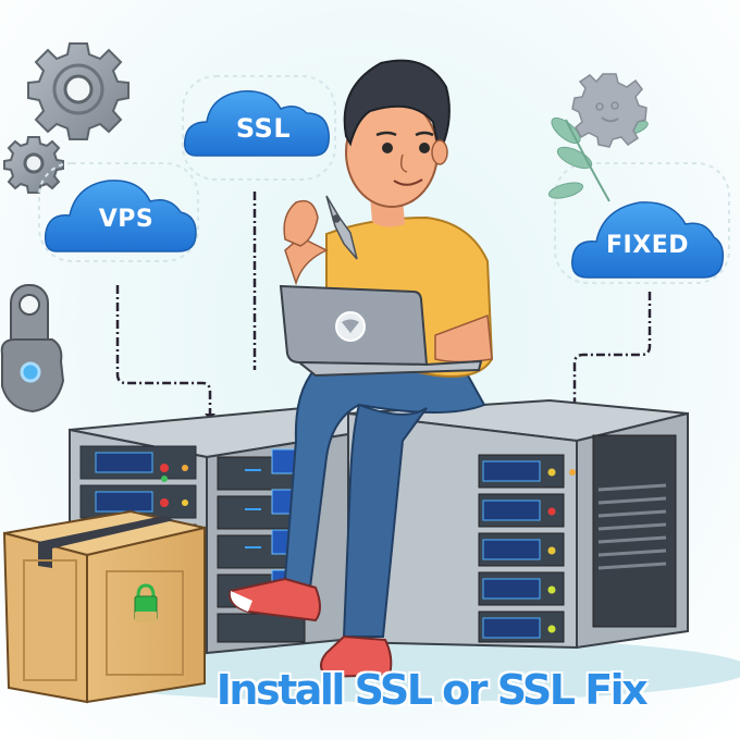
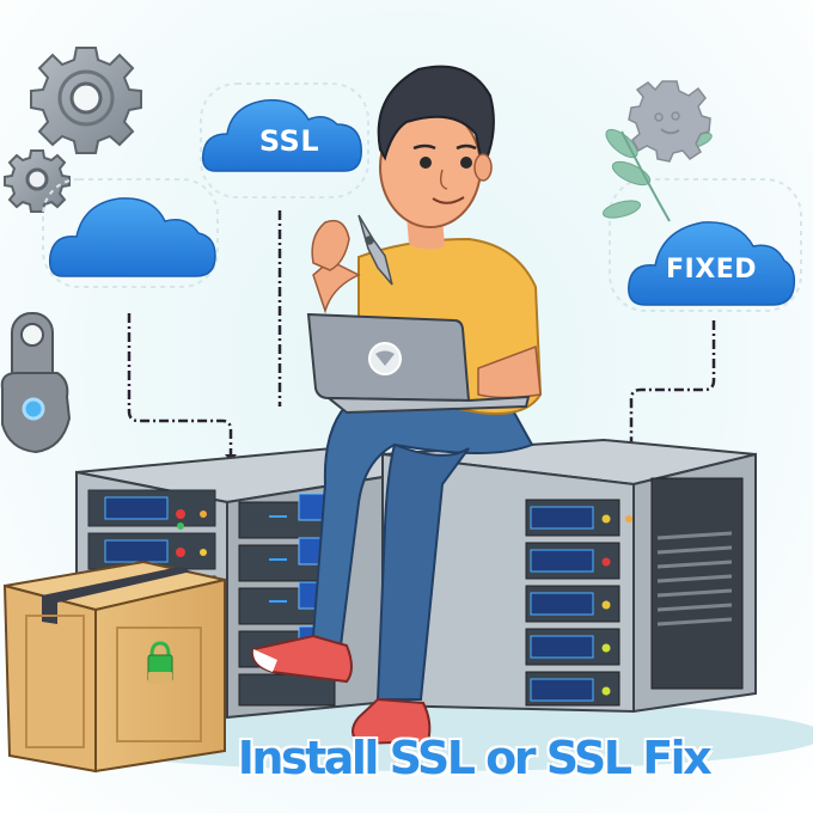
  SSL
- VPS
  FIXED
  Install SSL or SSL Fix
